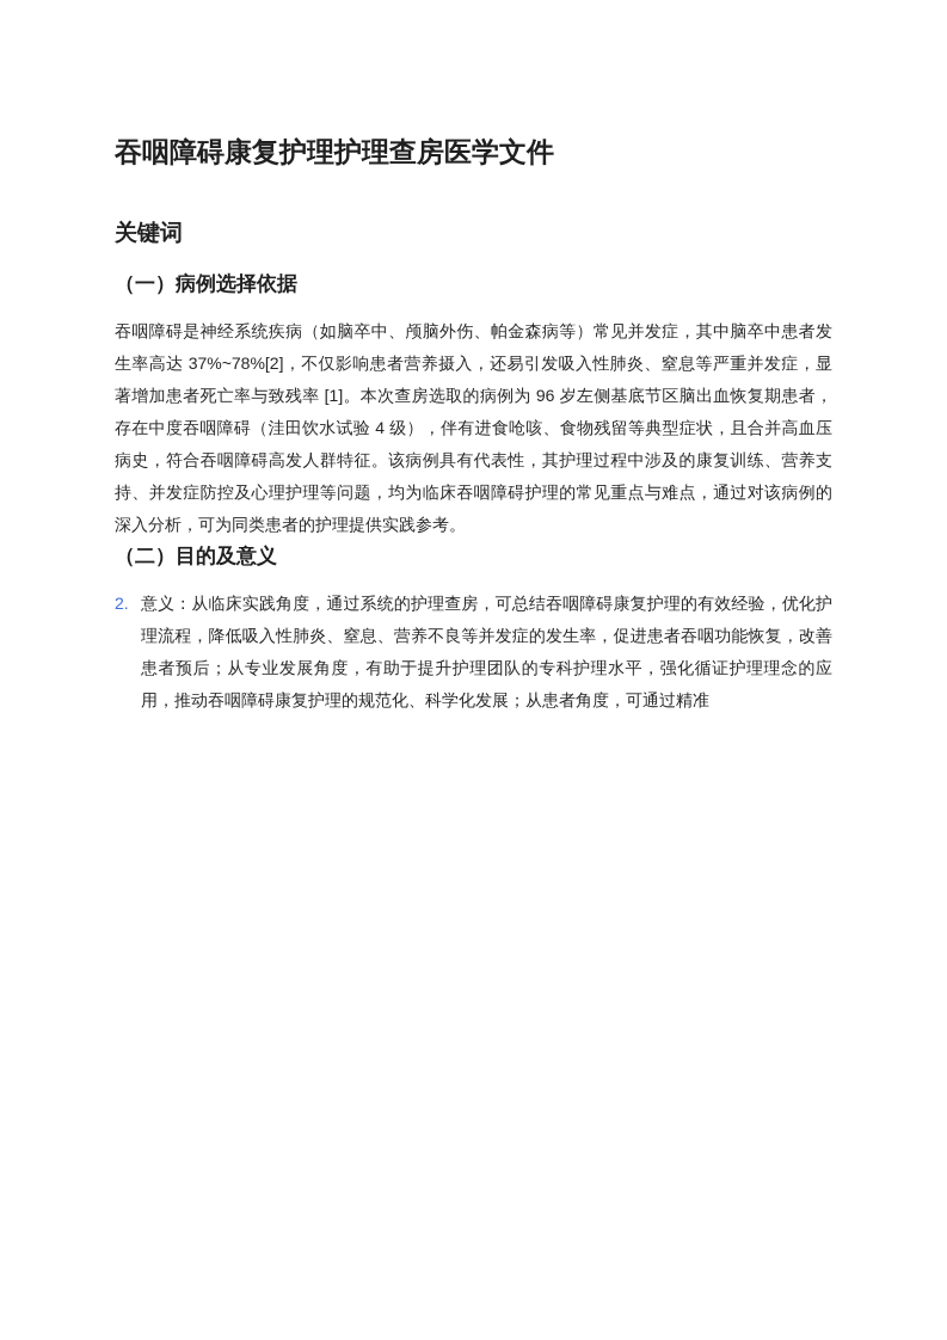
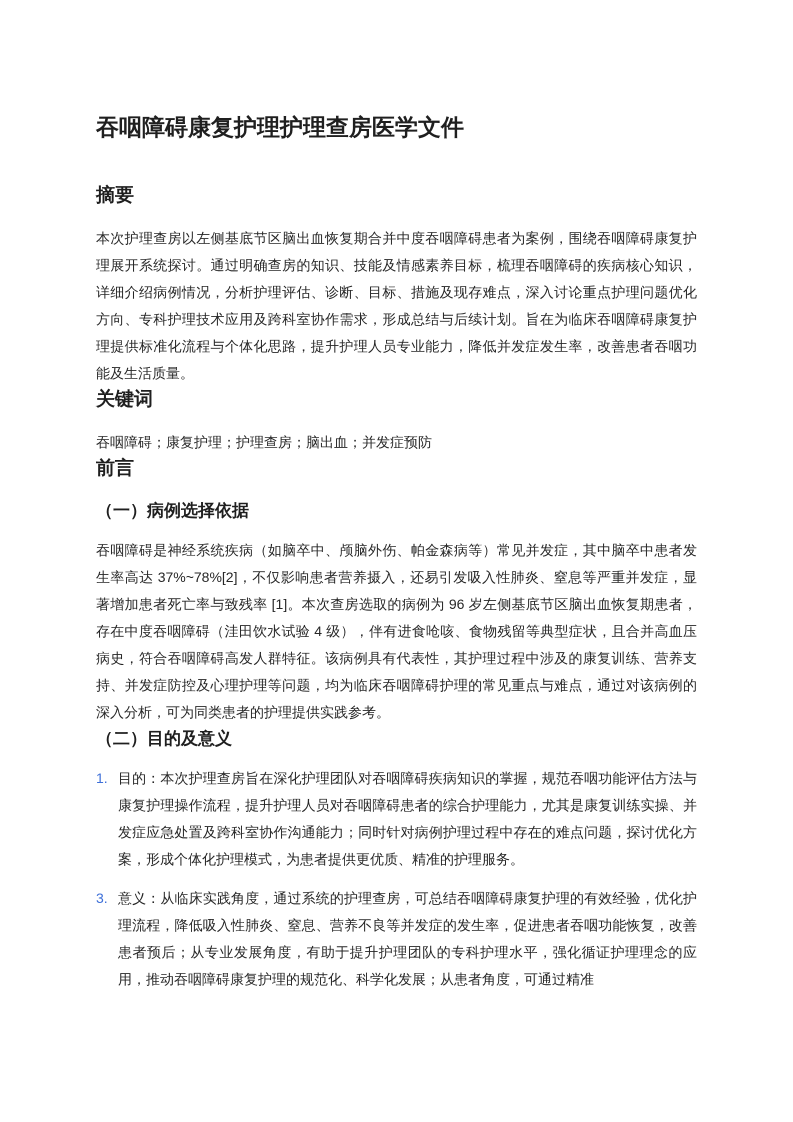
  吞咽障碍康复护理护理查房医学文件
+ 摘要
+ 本次护理查房以左侧基底节区脑出血恢复期合并中度吞咽障碍患者为案例，围绕吞咽障碍康复护理展开系统探讨。通过明确查房的知识、技能及情感素养目标，梳理吞咽障碍的疾病核心知识，详细介绍病例情况，分析护理评估、诊断、目标、措施及现存难点，深入讨论重点护理问题优化方向、专科护理技术应用及跨科室协作需求，形成总结与后续计划。旨在为临床吞咽障碍康复护理提供标准化流程与个体化思路，提升护理人员专业能力，降低并发症发生率，改善患者吞咽功能及生活质量。
  关键词
+ 吞咽障碍；康复护理；护理查房；脑出血；并发症预防
+ 前言
  （一）病例选择依据
  吞咽障碍是神经系统疾病（如脑卒中、颅脑外伤、帕金森病等）常见并发症，其中脑卒中患者发生率高达 37%~78%[2]，不仅影响患者营养摄入，还易引发吸入性肺炎、窒息等严重并发症，显著增加患者死亡率与致残率 [1]。本次查房选取的病例为 96 岁左侧基底节区脑出血恢复期患者，存在中度吞咽障碍（洼田饮水试验 4 级），伴有进食呛咳、食物残留等典型症状，且合并高血压病史，符合吞咽障碍高发人群特征。该病例具有代表性，其护理过程中涉及的康复训练、营养支持、并发症防控及心理护理等问题，均为临床吞咽障碍护理的常见重点与难点，通过对该病例的深入分析，可为同类患者的护理提供实践参考。
  （二）目的及意义
+ 1.
+ 目的：本次护理查房旨在深化护理团队对吞咽障碍疾病知识的掌握，规范吞咽功能评估方法与康复护理操作流程，提升护理人员对吞咽障碍患者的综合护理能力，尤其是康复训练实操、并发症应急处置及跨科室协作沟通能力；同时针对病例护理过程中存在的难点问题，探讨优化方案，形成个体化护理模式，为患者提供更优质、精准的护理服务。
- 2.
+ 3.
  意义：从临床实践角度，通过系统的护理查房，可总结吞咽障碍康复护理的有效经验，优化护理流程，降低吸入性肺炎、窒息、营养不良等并发症的发生率，促进患者吞咽功能恢复，改善患者预后；从专业发展角度，有助于提升护理团队的专科护理水平，强化循证护理理念的应用，推动吞咽障碍康复护理的规范化、科学化发展；从患者角度，可通过精准
